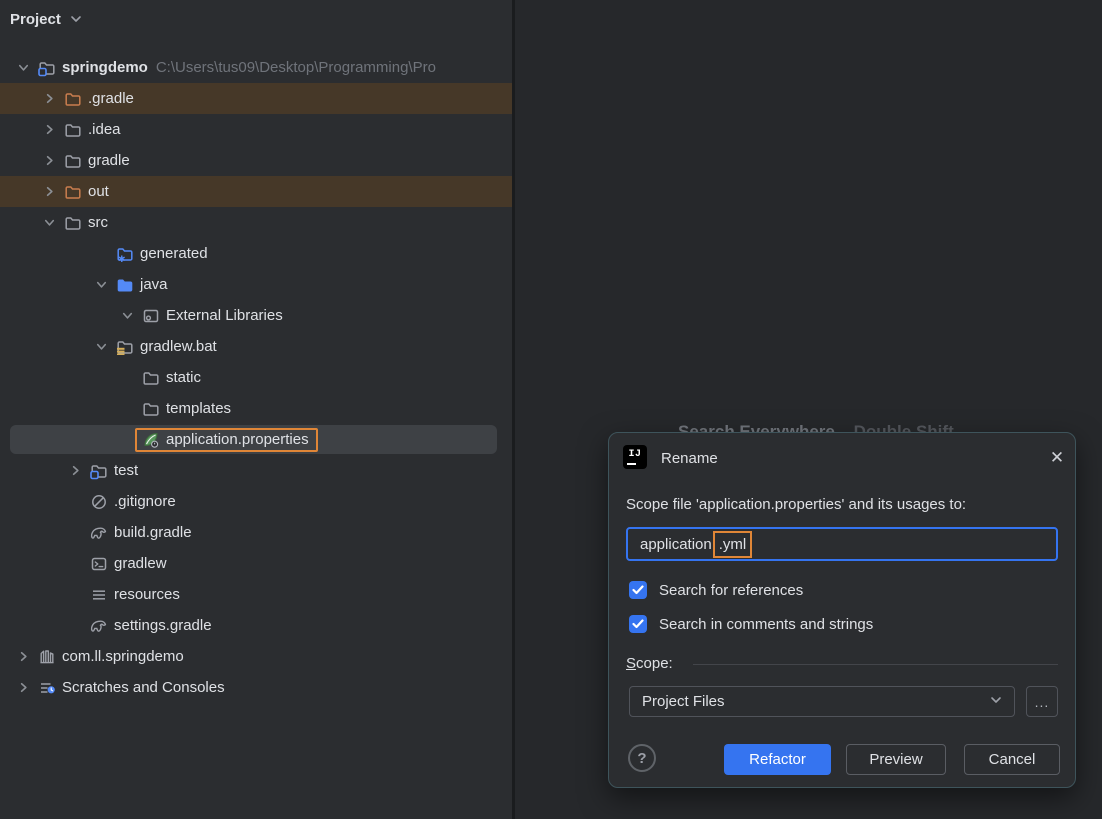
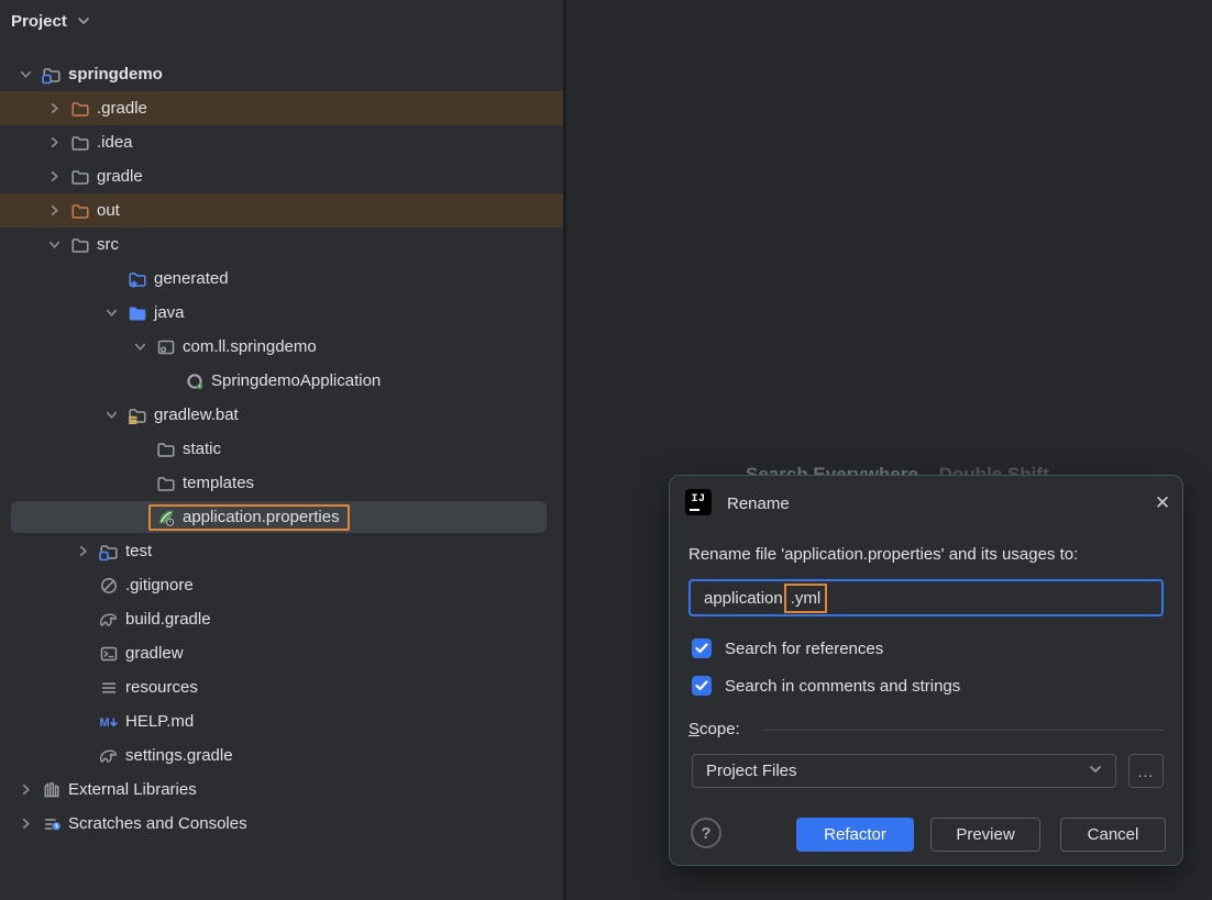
  Project
  springdemo
- C:\Users\tus09\Desktop\Programming\Pro
  .gradle
  .idea
  gradle
  out
  src
  ✱
  generated
  java
- External Libraries
+ com.ll.springdemo
+ SpringdemoApplication
  gradlew.bat
  static
  templates
  application.properties
  test
  .gitignore
  build.gradle
  gradlew
  resources
+ M
+ HELP.md
  settings.gradle
- com.ll.springdemo
+ External Libraries
  Scratches and Consoles
  IJ
  Rename
  ✕
- Scope file 'application.properties' and its usages to:
+ Rename file 'application.properties' and its usages to:
  application
  .yml
  Search for references
  Search in comments and strings
  Scope:
  Project Files
  ...
  ?
  Refactor
  Preview
  Cancel
